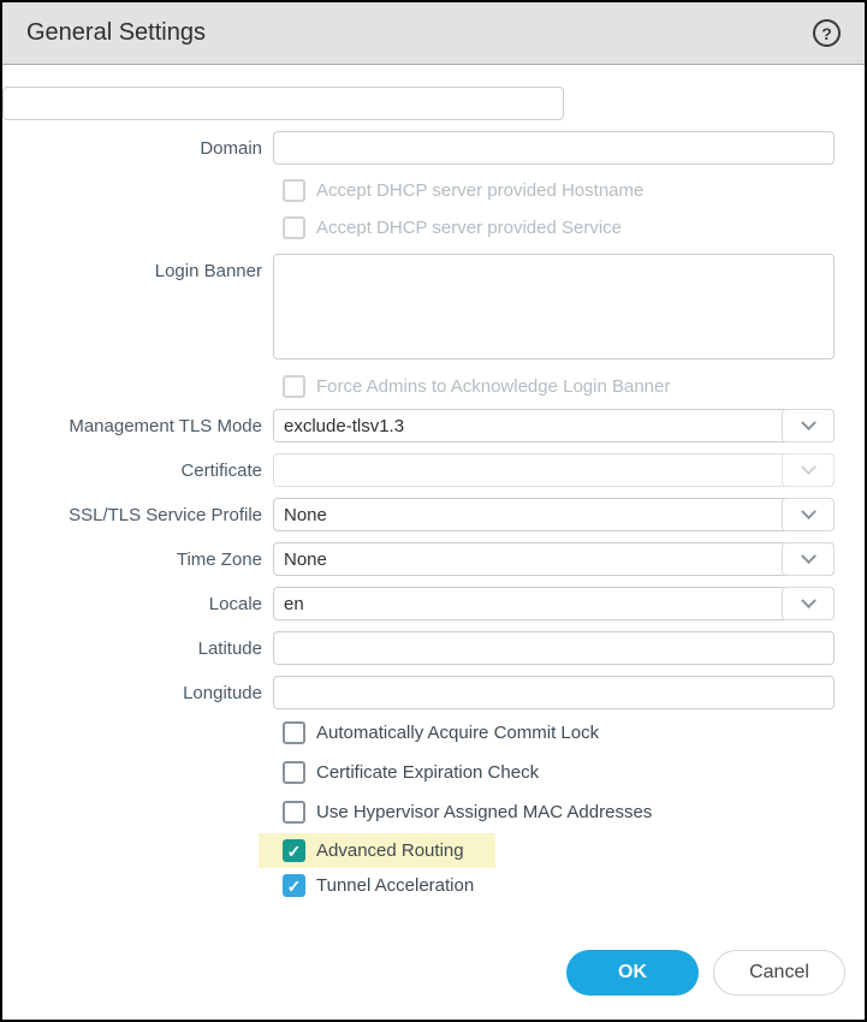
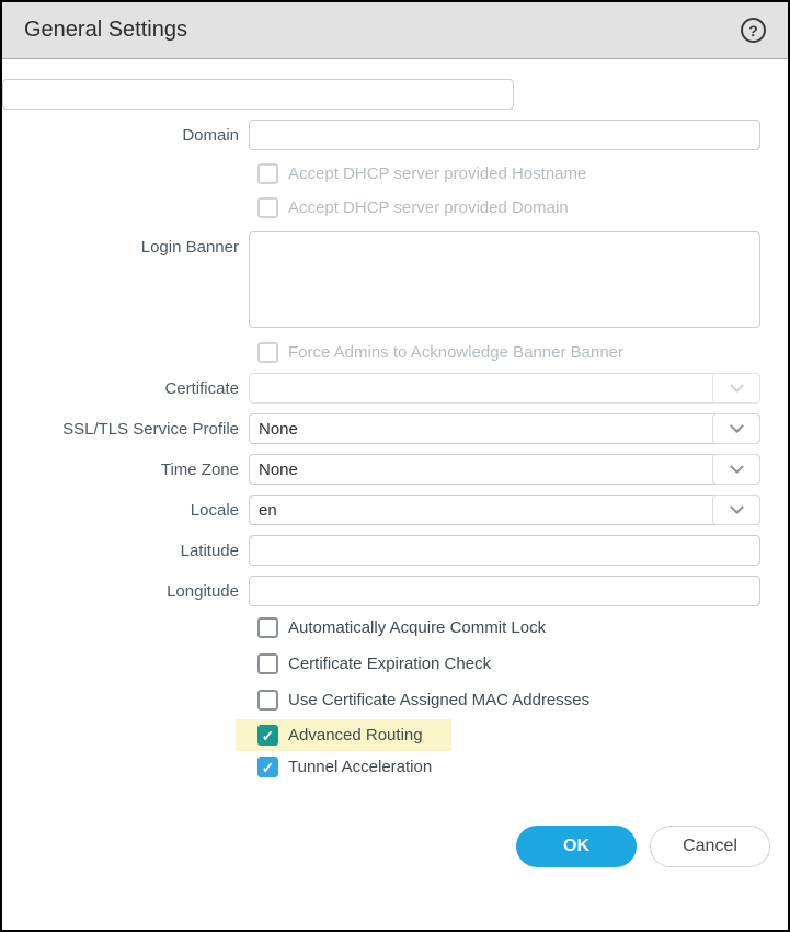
  General Settings
  ?
  Domain
  Accept DHCP server provided Hostname
- Accept DHCP server provided Service
+ Accept DHCP server provided Domain
  Login Banner
- Force Admins to Acknowledge Login Banner
+ Force Admins to Acknowledge Banner Banner
- Management TLS Mode
- exclude-tlsv1.3
  Certificate
  SSL/TLS Service Profile
  None
  Time Zone
  None
  Locale
  en
  Latitude
  Longitude
  Automatically Acquire Commit Lock
  Certificate Expiration Check
- Use Hypervisor Assigned MAC Addresses
+ Use Certificate Assigned MAC Addresses
  Advanced Routing
  Tunnel Acceleration
  OK
  Cancel
